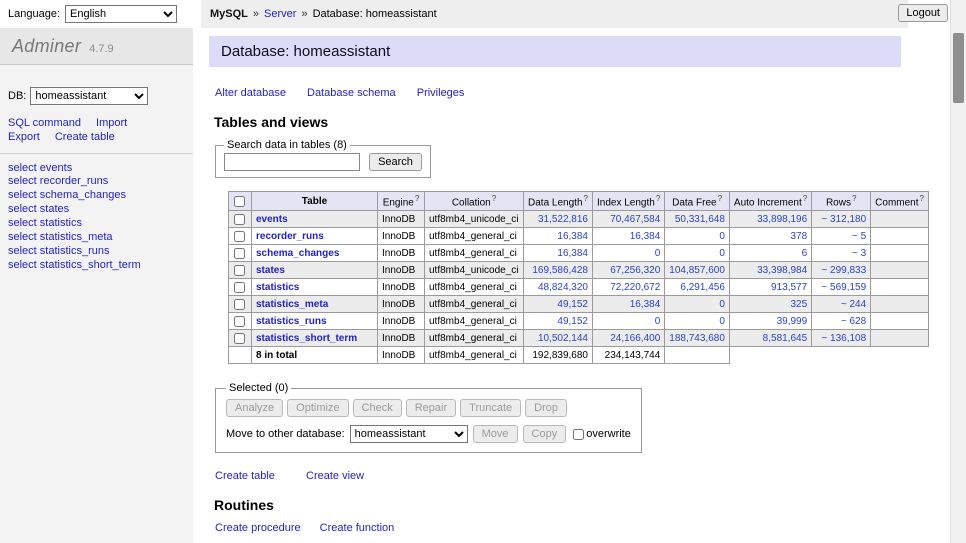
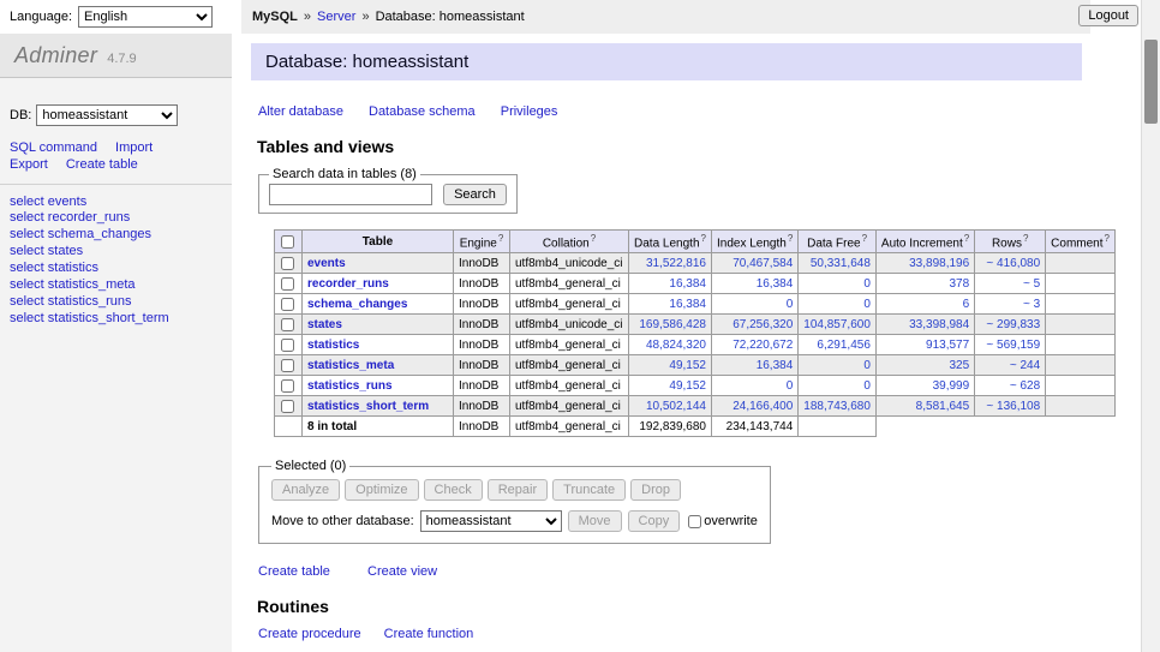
  Language:
  English
  MySQL
  »
  Server
  »
  Database: homeassistant
  Logout
  Adminer 4.7.9
  DB:
  homeassistant
  SQL command Import
  Export Create table
  select events
  select recorder_runs
  select schema_changes
  select states
  select statistics
  select statistics_meta
  select statistics_runs
  select statistics_short_term
  Database: homeassistant
  Alter database Database schema Privileges
  Tables and views
  Search data in tables (8)
  Search
  	Table	Engine?	Collation?	Data Length?	Index Length?	Data Free?	Auto Increment?	Rows?	Comment?
- 	events	InnoDB	utf8mb4_unicode_ci	31,522,816	70,467,584	50,331,648	33,898,196	~ 312,180
+ 	events	InnoDB	utf8mb4_unicode_ci	31,522,816	70,467,584	50,331,648	33,898,196	~ 416,080
  	recorder_runs	InnoDB	utf8mb4_general_ci	16,384	16,384	0	378	~ 5
  	schema_changes	InnoDB	utf8mb4_general_ci	16,384	0	0	6	~ 3
  	states	InnoDB	utf8mb4_unicode_ci	169,586,428	67,256,320	104,857,600	33,398,984	~ 299,833
  	statistics	InnoDB	utf8mb4_general_ci	48,824,320	72,220,672	6,291,456	913,577	~ 569,159
  	statistics_meta	InnoDB	utf8mb4_general_ci	49,152	16,384	0	325	~ 244
  	statistics_runs	InnoDB	utf8mb4_general_ci	49,152	0	0	39,999	~ 628
  	statistics_short_term	InnoDB	utf8mb4_general_ci	10,502,144	24,166,400	188,743,680	8,581,645	~ 136,108
  	8 in total	InnoDB	utf8mb4_general_ci	192,839,680	234,143,744
  Selected (0)
  Analyze
  Optimize
  Check
  Repair
  Truncate
  Drop
  Move to other database:
  homeassistant
  Move
  Copy
  overwrite
  Create table Create view
  Routines
  Create procedure Create function
